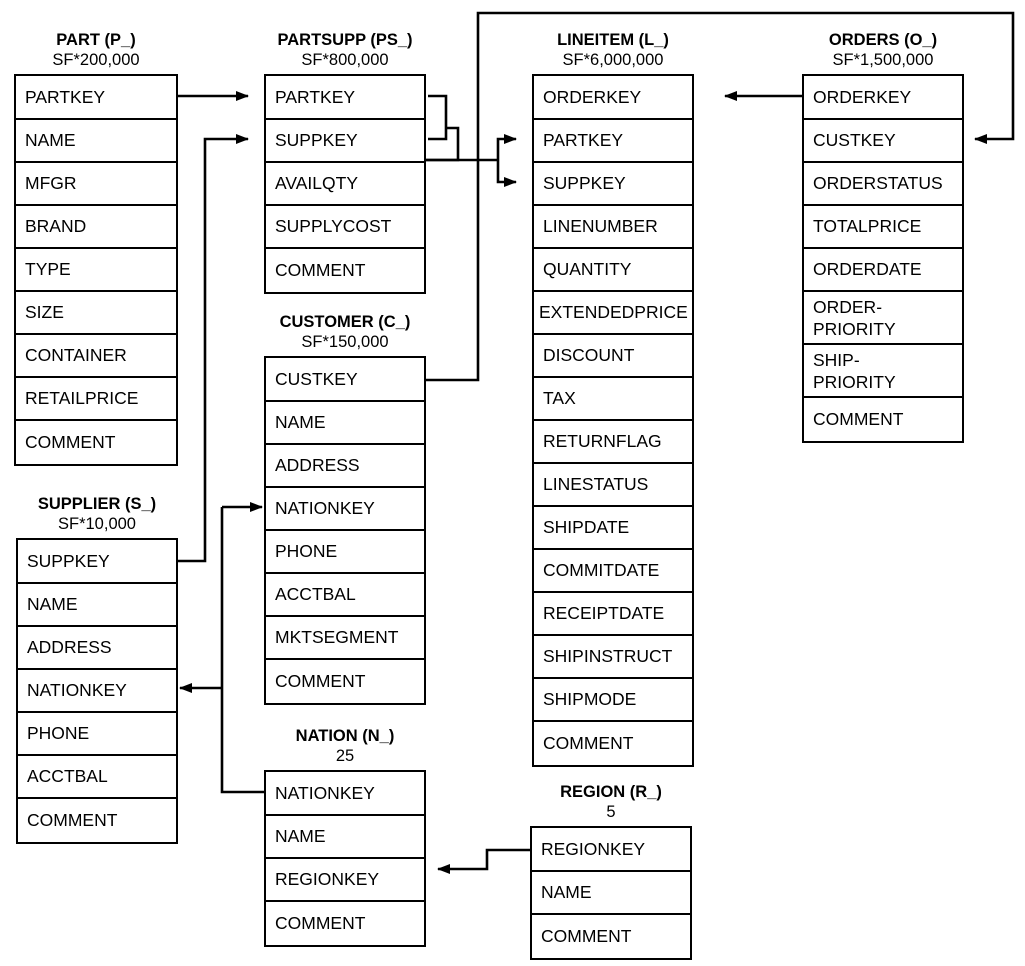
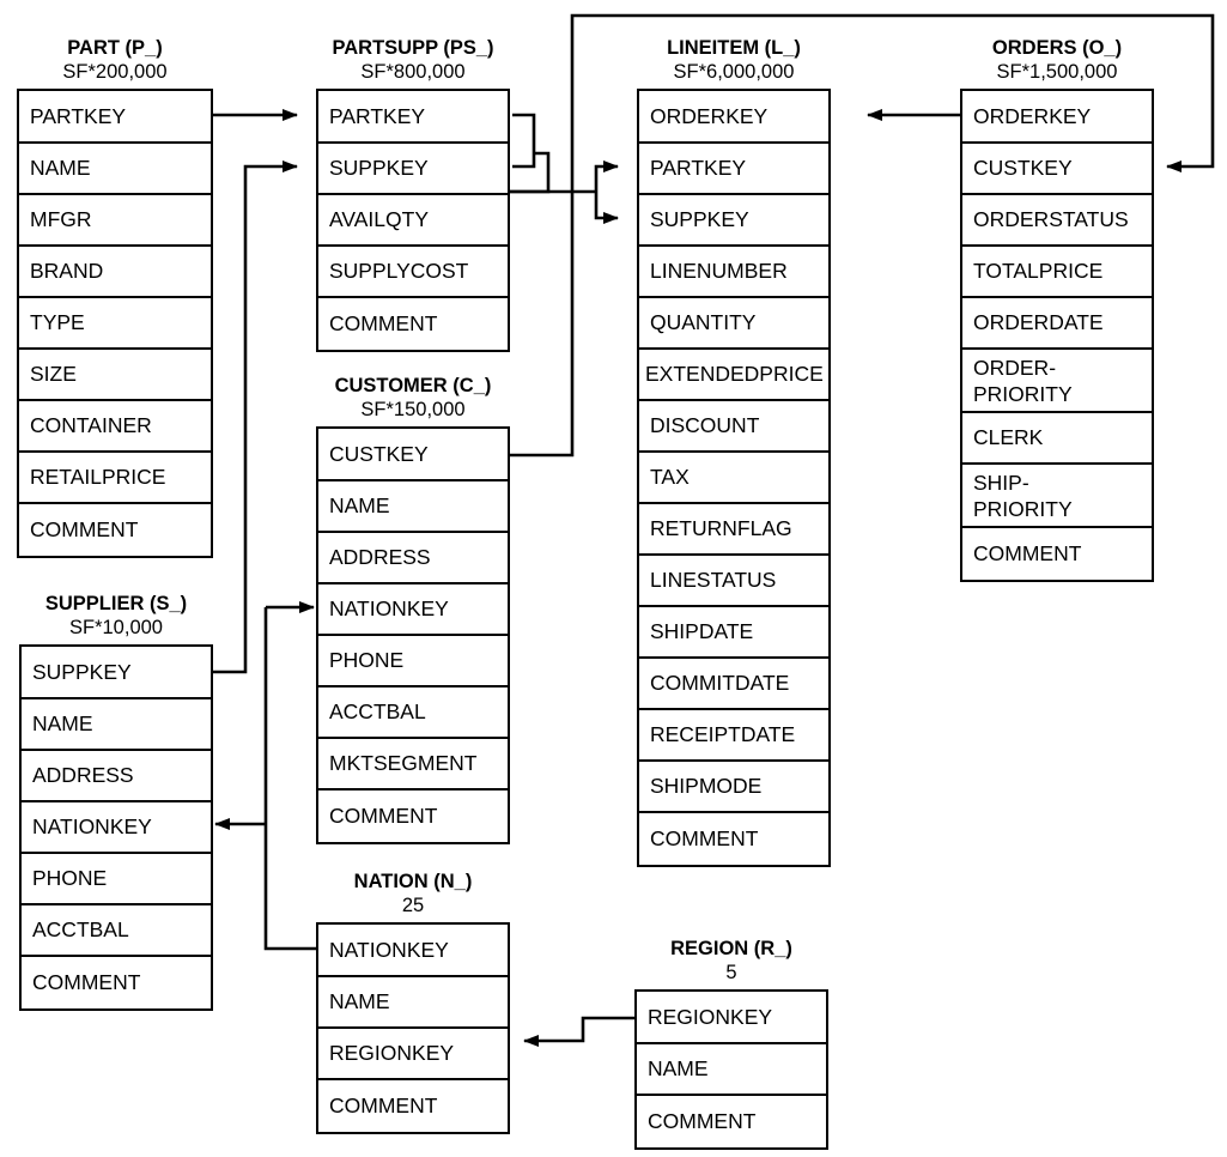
  PART (P_)
  SF*200,000
  PARTKEY
  NAME
  MFGR
  BRAND
  TYPE
  SIZE
  CONTAINER
  RETAILPRICE
  COMMENT
  PARTSUPP (PS_)
  SF*800,000
  PARTKEY
  SUPPKEY
  AVAILQTY
  SUPPLYCOST
  COMMENT
  LINEITEM (L_)
  SF*6,000,000
  ORDERKEY
  PARTKEY
  SUPPKEY
  LINENUMBER
  QUANTITY
  EXTENDEDPRICE
  DISCOUNT
  TAX
  RETURNFLAG
  LINESTATUS
  SHIPDATE
  COMMITDATE
  RECEIPTDATE
- SHIPINSTRUCT
  SHIPMODE
  COMMENT
  ORDERS (O_)
  SF*1,500,000
  ORDERKEY
  CUSTKEY
  ORDERSTATUS
  TOTALPRICE
  ORDERDATE
  ORDER-
  PRIORITY
+ CLERK
  SHIP-
  PRIORITY
  COMMENT
  CUSTOMER (C_)
  SF*150,000
  CUSTKEY
  NAME
  ADDRESS
  NATIONKEY
  PHONE
  ACCTBAL
  MKTSEGMENT
  COMMENT
  SUPPLIER (S_)
  SF*10,000
  SUPPKEY
  NAME
  ADDRESS
  NATIONKEY
  PHONE
  ACCTBAL
  COMMENT
  NATION (N_)
  25
  NATIONKEY
  NAME
  REGIONKEY
  COMMENT
  REGION (R_)
  5
  REGIONKEY
  NAME
  COMMENT
